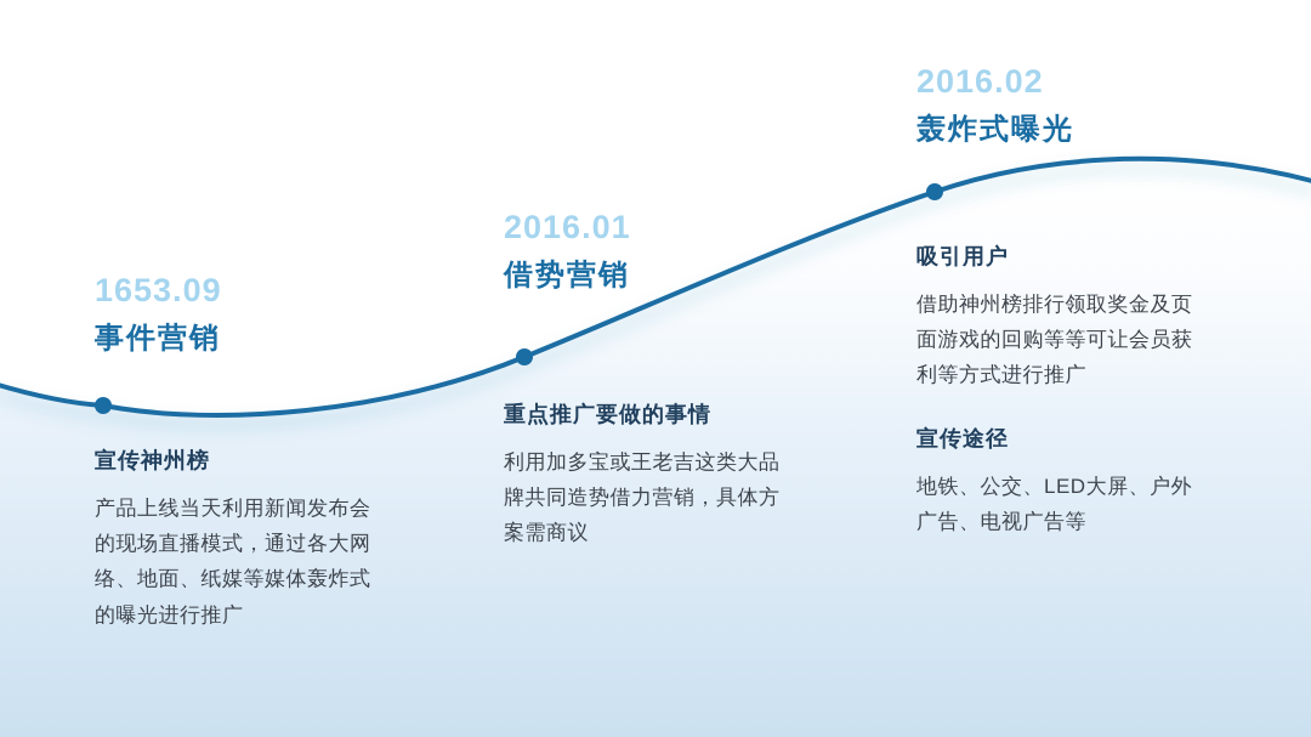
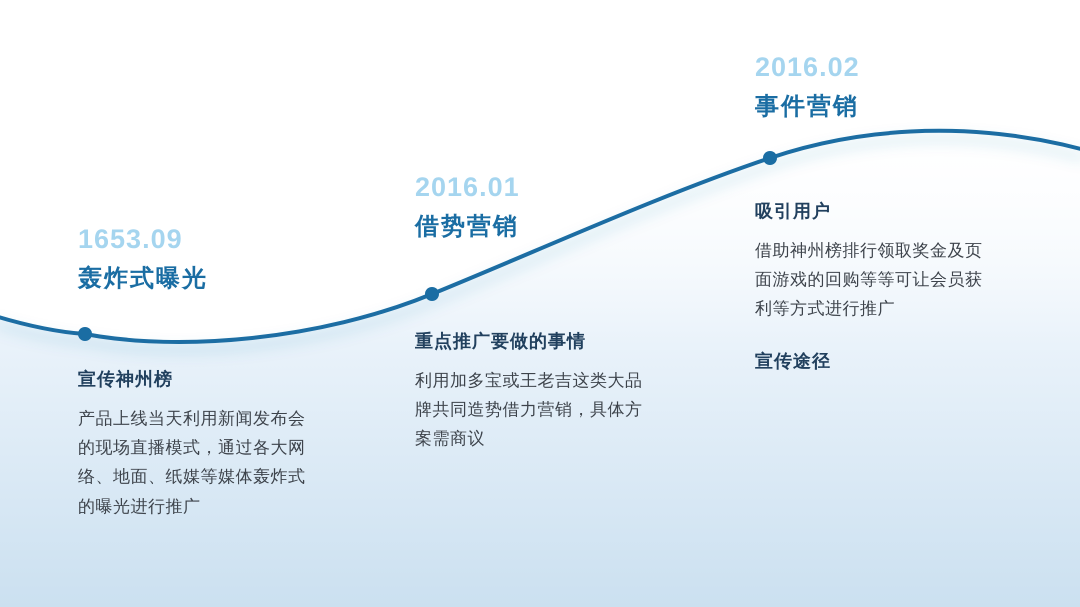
  1653.09
- 事件营销
+ 轰炸式曝光
  2016.01
  借势营销
  2016.02
- 轰炸式曝光
+ 事件营销
  宣传神州榜
  产品上线当天利用新闻发布会的现场直播模式，通过各大网络、地面、纸媒等媒体轰炸式的曝光进行推广
  重点推广要做的事情
  利用加多宝或王老吉这类大品牌共同造势借力营销，具体方案需商议
  吸引用户
  借助神州榜排行领取奖金及页面游戏的回购等等可让会员获利等方式进行推广
  宣传途径
- 地铁、公交、LED大屏、户外广告、电视广告等
